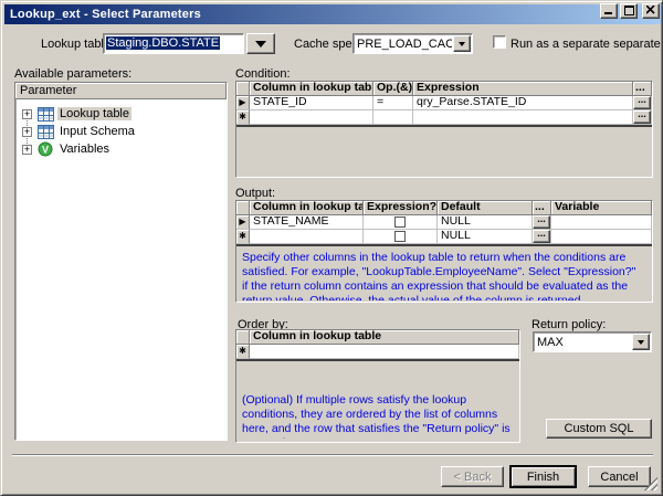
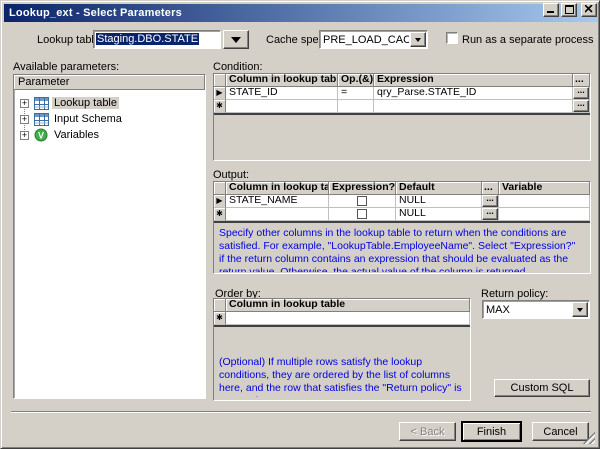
  Lookup_ext - Select Parameters
  Lookup tab
  Staging.DBO.STATE
  Cache spe
  PRE_LOAD_CAC
- Run as a separate separate
+ Run as a separate process
  Available parameters:
  Parameter
  +
  Lookup table
  +
  Input Schema
  +
  V
  Variables
  Condition:
  Column in lookup tab
  Op.(&)
  Expression
  ...
  ▶
  STATE_ID
  =
  qry_Parse.STATE_ID
  ...
  ✱
  ...
  Output:
  Column in lookup ta
  Expression?
  Default
  ...
  Variable
  ▶
  STATE_NAME
  NULL
  ...
  ✱
  NULL
  ...
  Specify other columns in the lookup table to return when the conditions are satisfied. For example, "LookupTable.EmployeeName". Select "Expression?" if the return column contains an expression that should be evaluated as the
  Order by:
  Column in lookup table
  ✱
  (Optional) If multiple rows satisfy the lookup conditions, they are ordered by the list of columns here, and the row that satisfies the "Return policy" is
  Return policy:
  MAX
  Custom SQL
  < Back
  Finish
  Cancel
